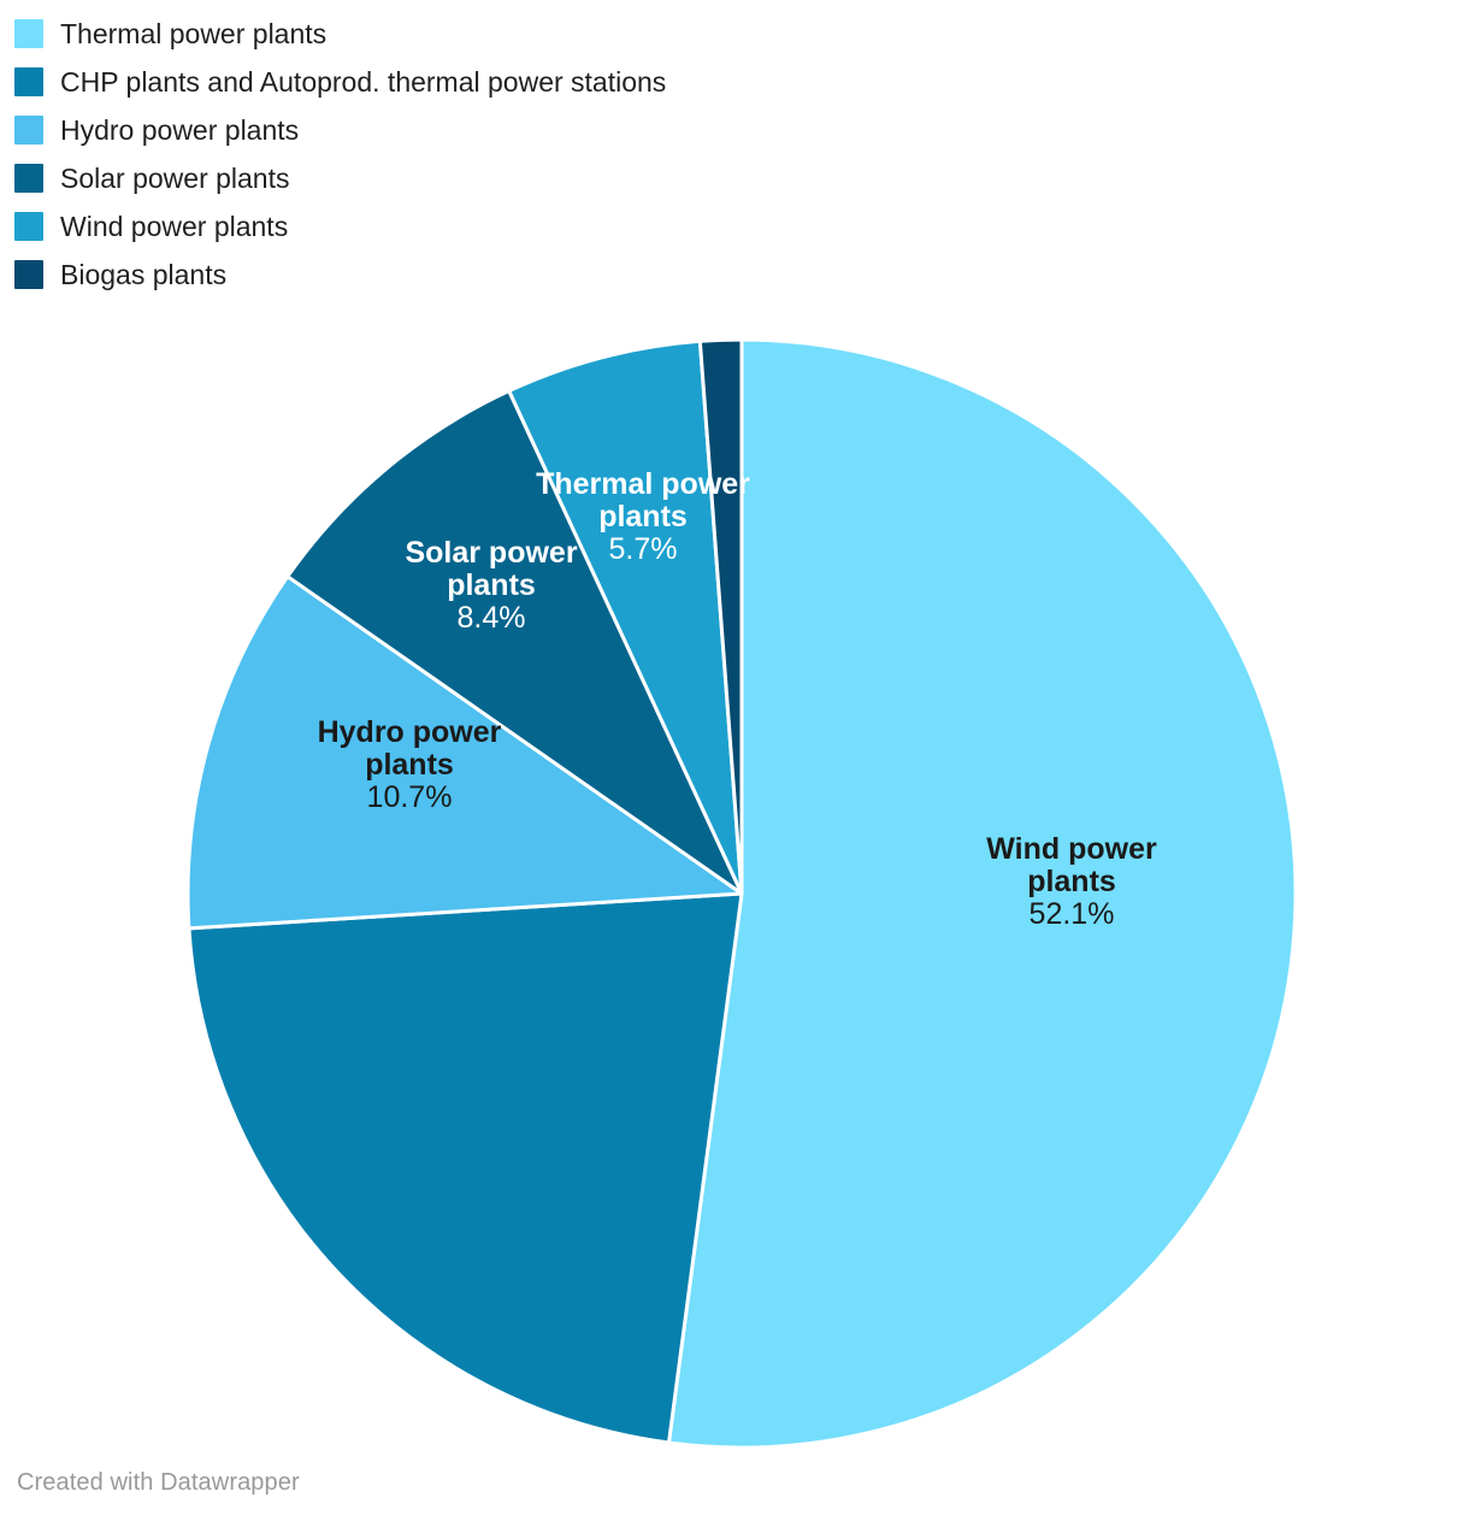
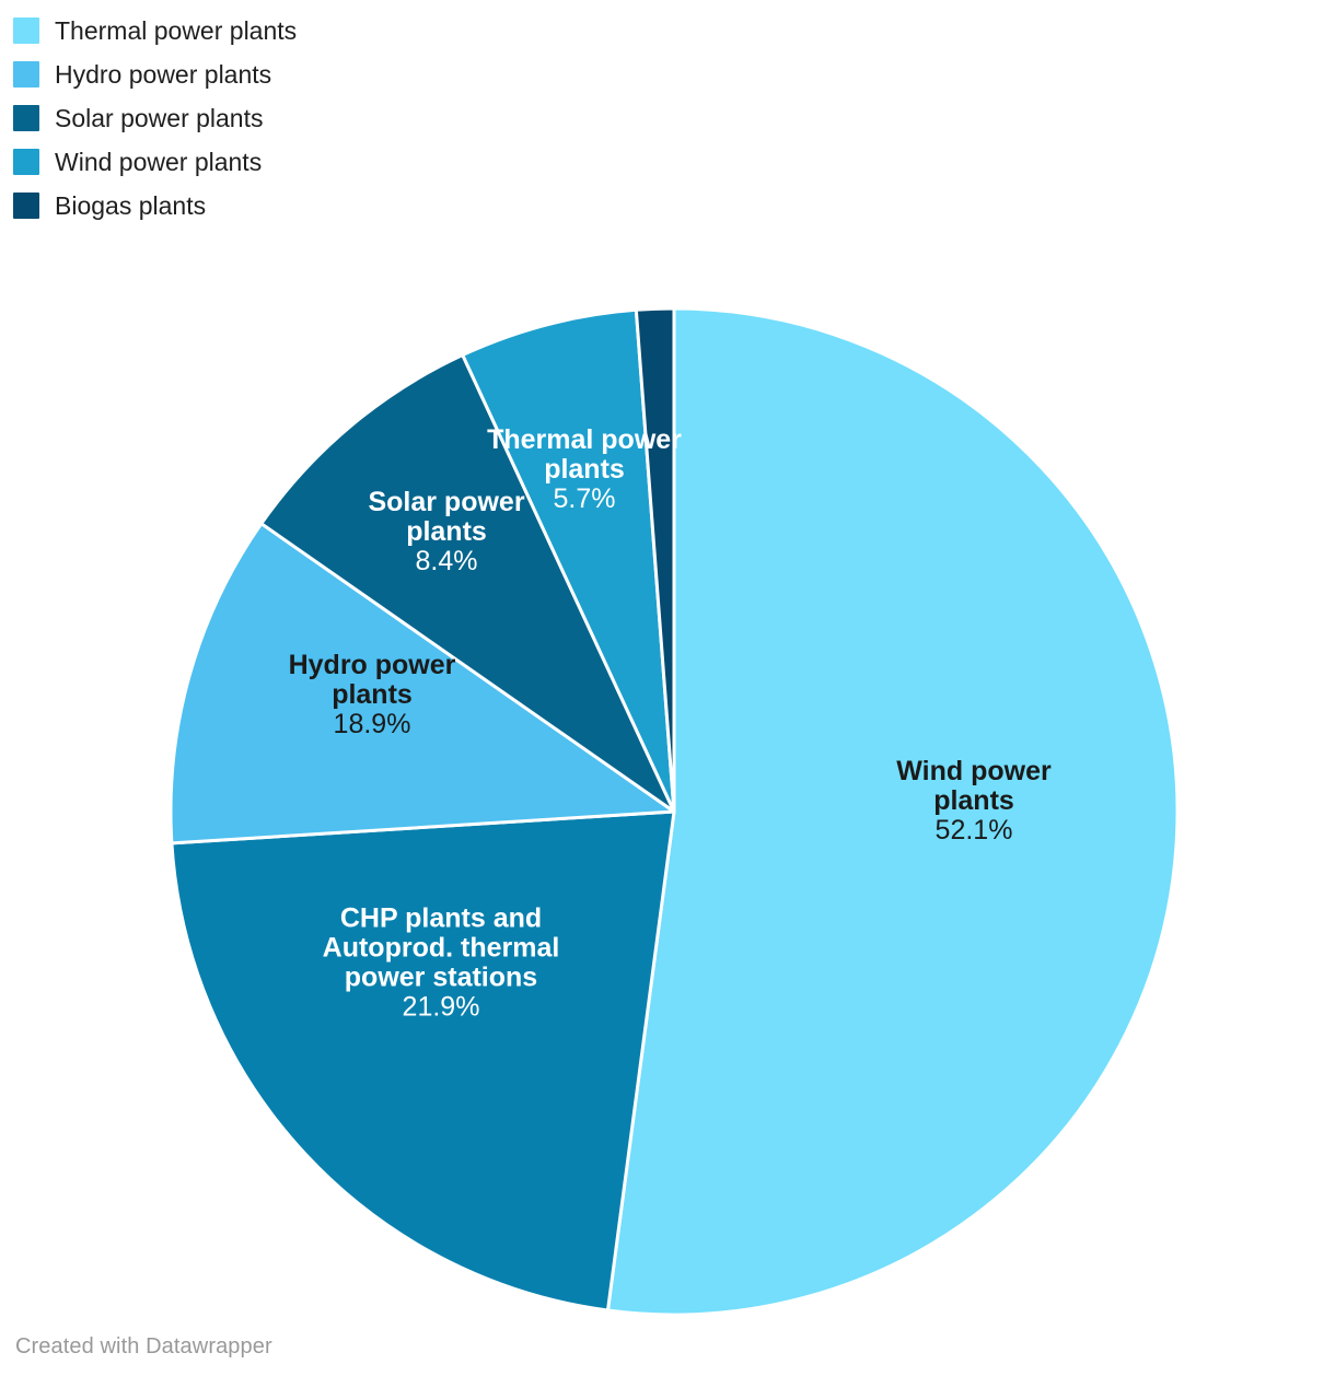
  Thermal power plants
- CHP plants and Autoprod. thermal power stations
  Hydro power plants
  Solar power plants
  Wind power plants
  Biogas plants
  Wind power plants 52.1%
+ CHP plants and Autoprod. thermal power stations 21.9%
- Hydro power plants 10.7%
+ Hydro power plants 18.9%
  Solar power plants 8.4%
  Thermal power plants 5.7%
  Created with Datawrapper
